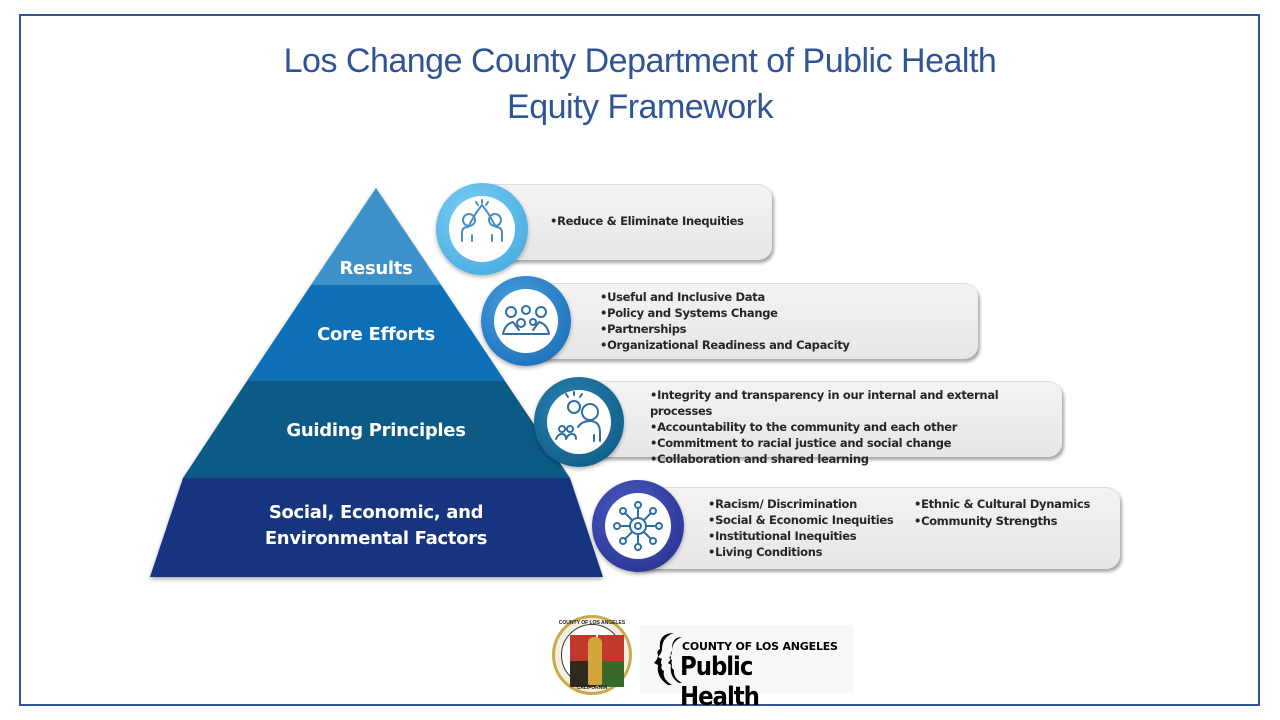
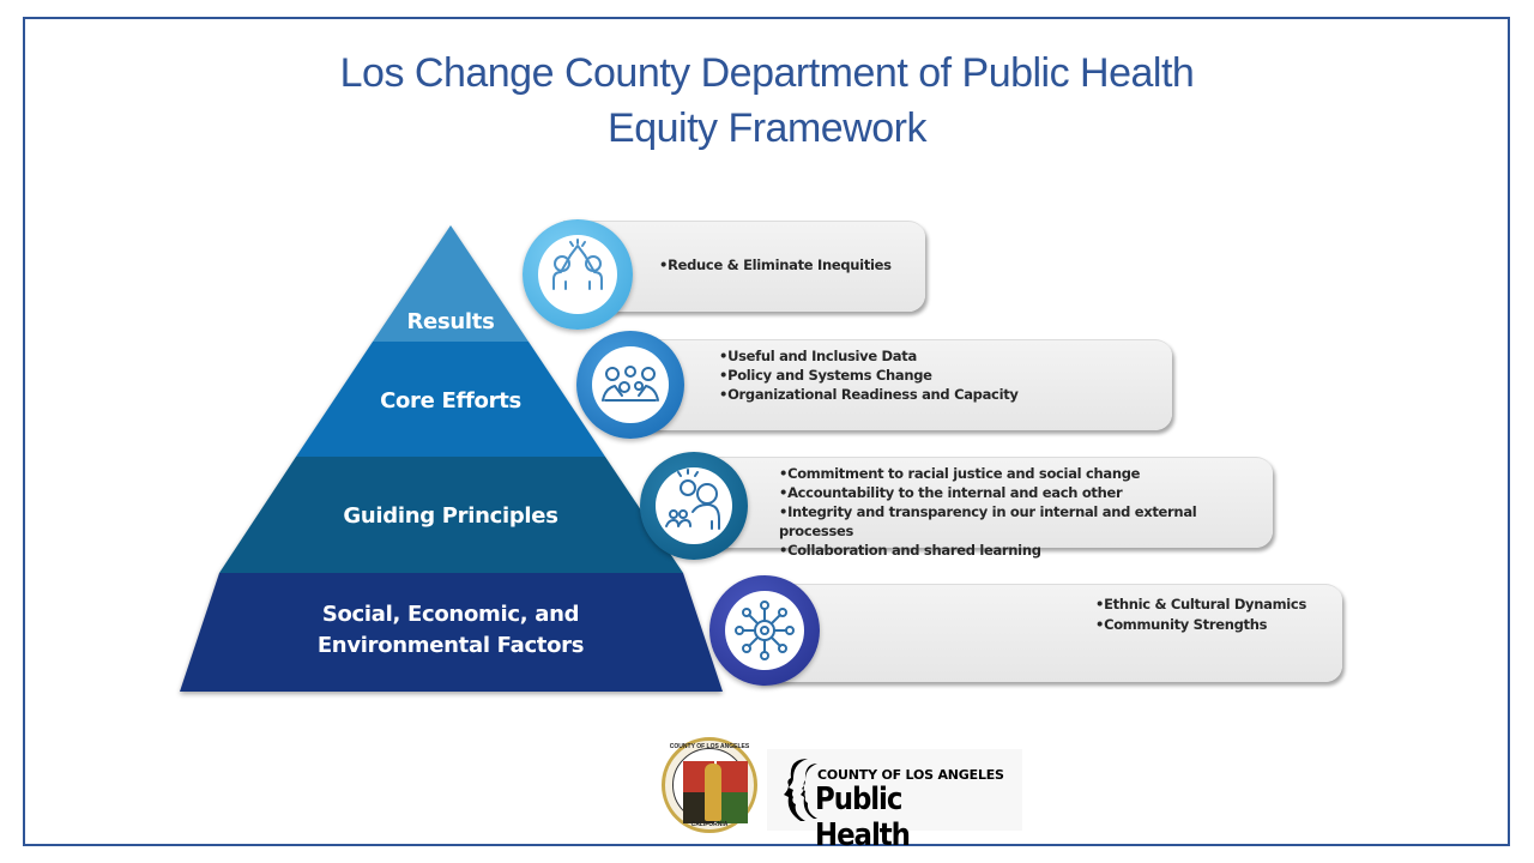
  Los Change County Department of Public Health
  Equity Framework
  Results
  Core Efforts
  Guiding Principles
  Social, Economic, and
  Environmental Factors
  Reduce & Eliminate Inequities
  Useful and Inclusive Data
  Policy and Systems Change
- Partnerships
  Organizational Readiness and Capacity
- Integrity and transparency in our internal and external processes
+ Commitment to racial justice and social change
- Accountability to the community and each other
+ Accountability to the internal and each other
- Commitment to racial justice and social change
+ Integrity and transparency in our internal and external processes
  Collaboration and shared learning
- Racism/ Discrimination
- Social & Economic Inequities
- Institutional Inequities
- Living Conditions
  Ethnic & Cultural Dynamics
  Community Strengths
  COUNTY OF LOS ANGELES
  Public Health
